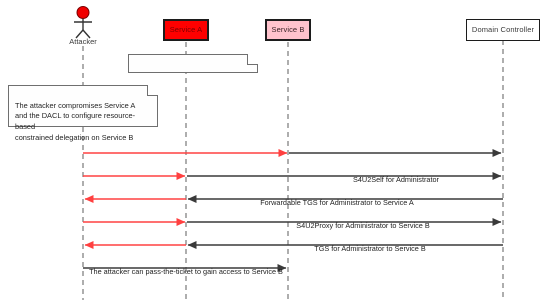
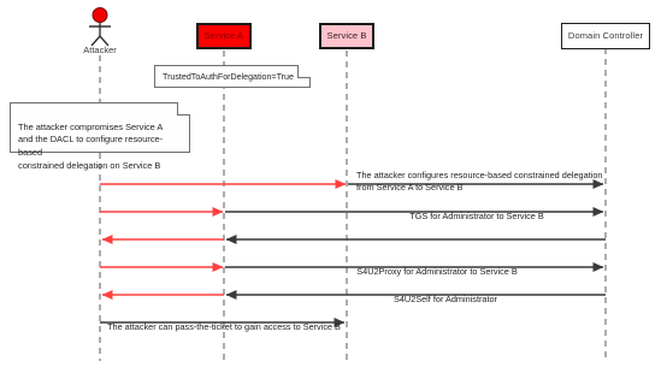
  Service A
  Service B
  Domain Controller
  Attacker
+ TrustedToAuthForDelegation=True
  The attacker compromises Service A
  and the DACL to configure resource-based
  constrained delegation on Service B
+ The attacker configures resource-based constrained delegation
+ from Service A to Service B
- S4U2Self for Administrator
+ TGS for Administrator to Service B
- Forwardable TGS for Administrator to Service A
  S4U2Proxy for Administrator to Service B
- TGS for Administrator to Service B
+ S4U2Self for Administrator
  The attacker can pass-the-ticket to gain access to Service B
